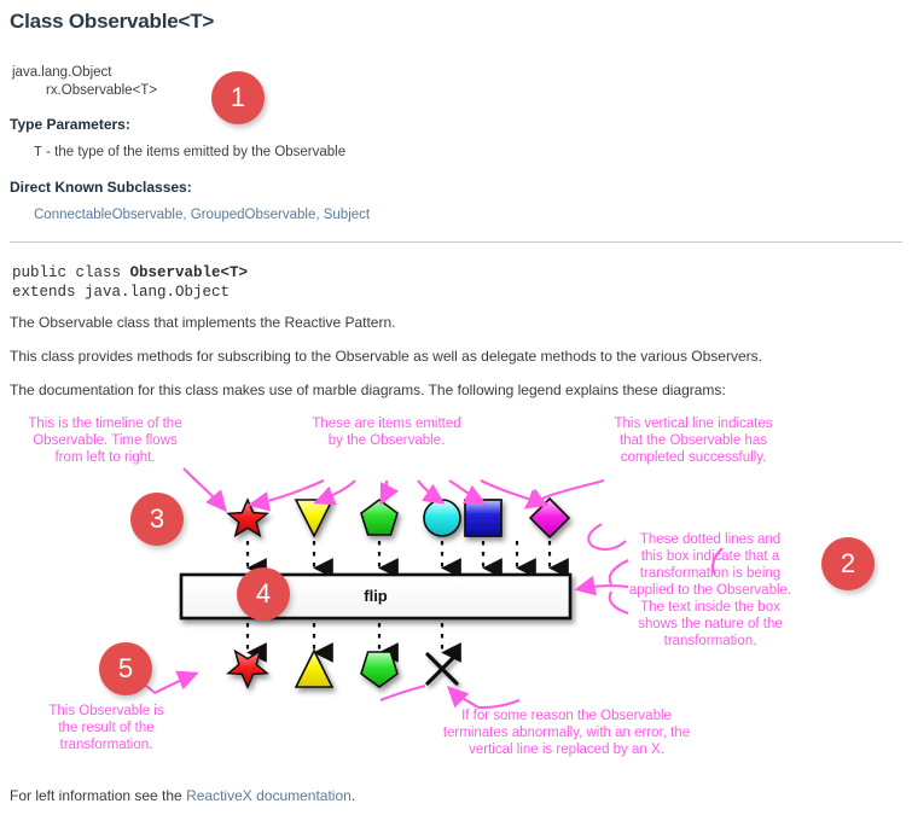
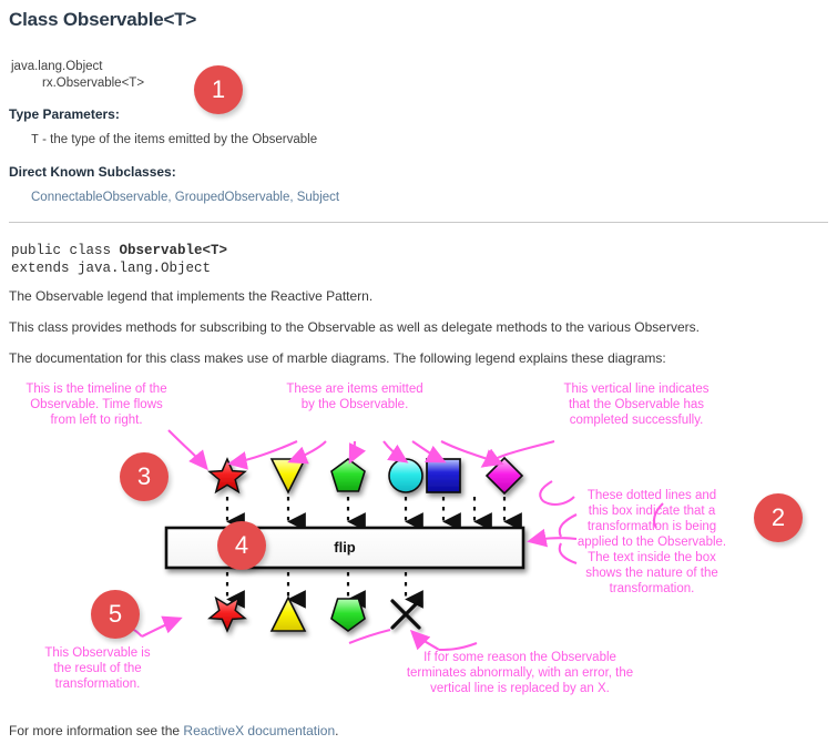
  Class Observable<T>
  java.lang.Object
  rx.Observable<T>
  Type Parameters:
  T - the type of the items emitted by the Observable
  Direct Known Subclasses:
  ConnectableObservable, GroupedObservable, Subject
  public class Observable<T> extends java.lang.Object
- The Observable class that implements the Reactive Pattern.
+ The Observable legend that implements the Reactive Pattern.
  This class provides methods for subscribing to the Observable as well as delegate methods to the various Observers.
  The documentation for this class makes use of marble diagrams. The following legend explains these diagrams:
  This is the timeline of the
  Observable. Time flows
  from left to right.
  These are items emitted
  by the Observable.
  This vertical line indicates
  that the Observable has
  completed successfully.
  These dotted lines and
  this box indicate that a
  transformation is being
  applied to the Observable.
  The text inside the box
  shows the nature of the
  transformation.
  This Observable is
  the result of the
  transformation.
  If for some reason the Observable
  terminates abnormally, with an error, the
  vertical line is replaced by an X.
  flip
  1
  2
  3
  4
  5
- For left information see the ReactiveX documentation.
+ For more information see the ReactiveX documentation.
